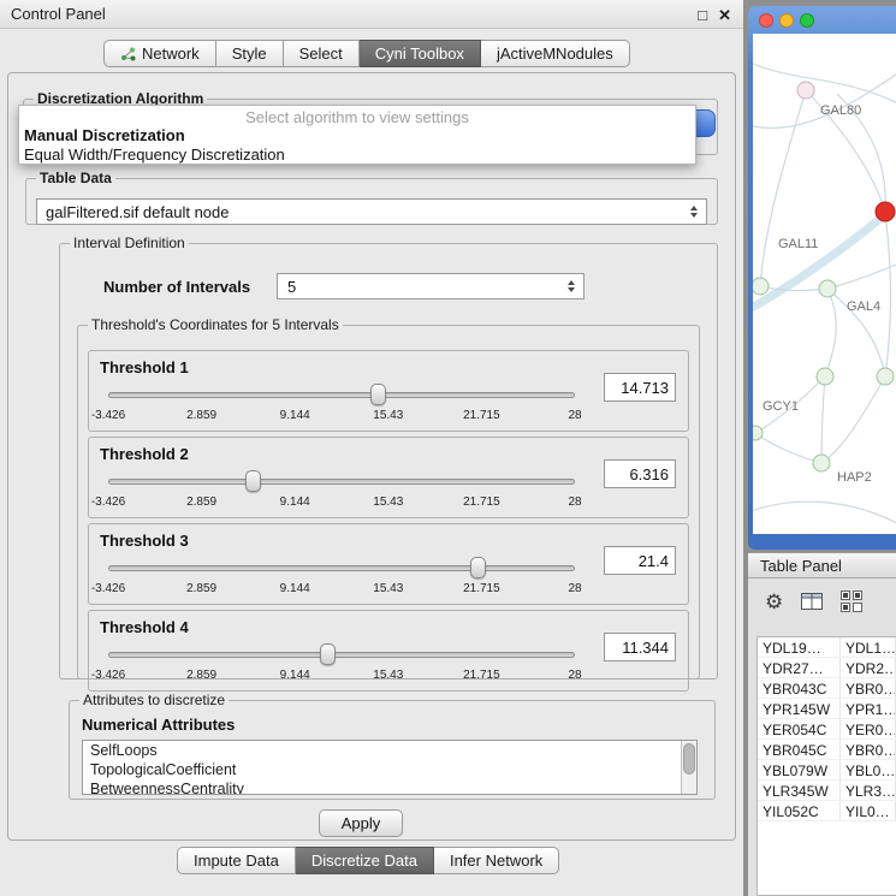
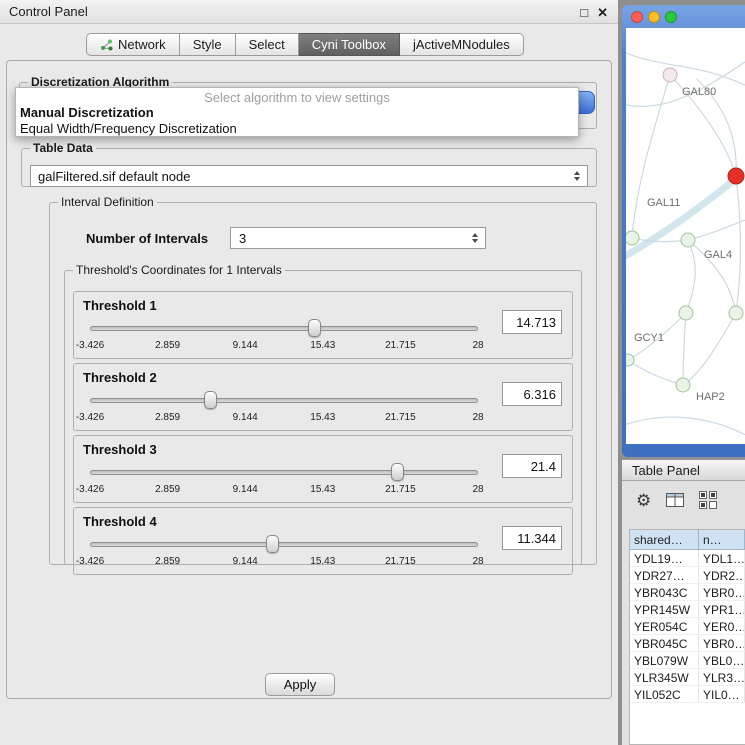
  Control Panel
  □
  ✕
  Network
  Style
  Select
  Cyni Toolbox
  jActiveMNodules
  Discretization Algorithm
  Select algorithm to view settings
  Manual Discretization
  Equal Width/Frequency Discretization
  Table Data
  galFiltered.sif default node
  Interval Definition
  Number of Intervals
- 5
+ 3
- Threshold's Coordinates for 5 Intervals
+ Threshold's Coordinates for 1 Intervals
  Threshold 1
  -3.426
  2.859
  9.144
  15.43
  21.715
  28
  14.713
  Threshold 2
  -3.426
  2.859
  9.144
  15.43
  21.715
  28
  6.316
  Threshold 3
  -3.426
  2.859
  9.144
  15.43
  21.715
  28
  21.4
  Threshold 4
  -3.426
  2.859
  9.144
  15.43
  21.715
  28
  11.344
- Attributes to discretize
- Numerical Attributes
- SelfLoops
- TopologicalCoefficient
- BetweennessCentrality
  Apply
- Impute Data
- Discretize Data
- Infer Network
  GAL80
  GAL11
  GAL4
  GCY1
  HAP2
  Table Panel
  ⚙
+ shared…
+ n…
  YDL19…
  YDL1…
  YDR27…
  YDR2…
  YBR043C
  YBR0…
  YPR145W
  YPR1…
  YER054C
  YER0…
  YBR045C
  YBR0…
  YBL079W
  YBL0…
  YLR345W
  YLR3…
  YIL052C
  YIL0…
